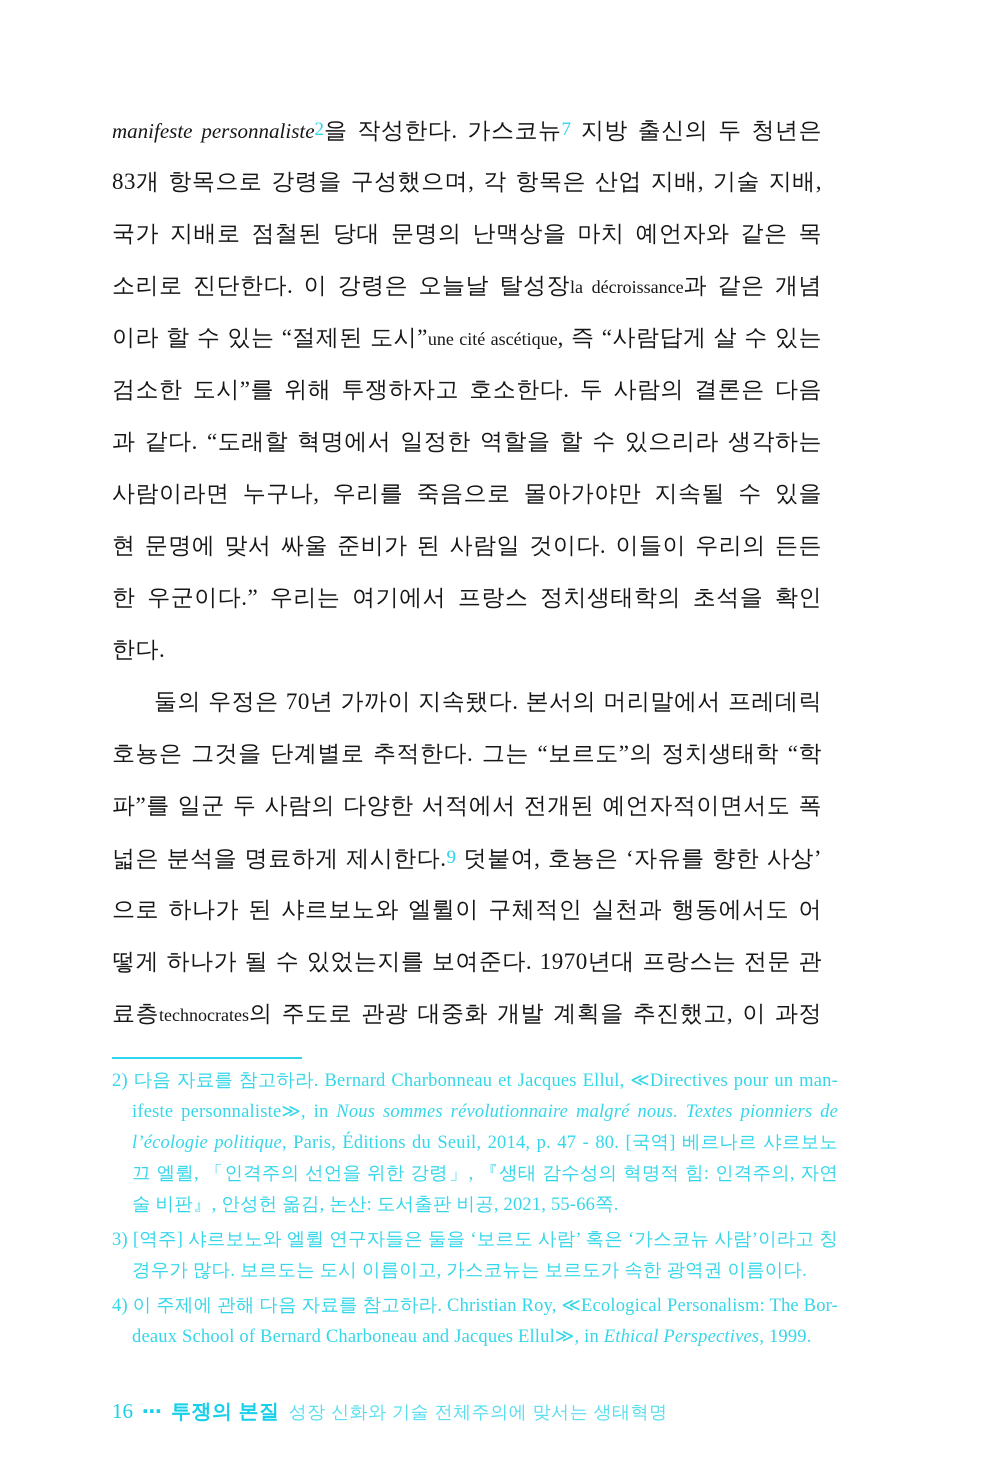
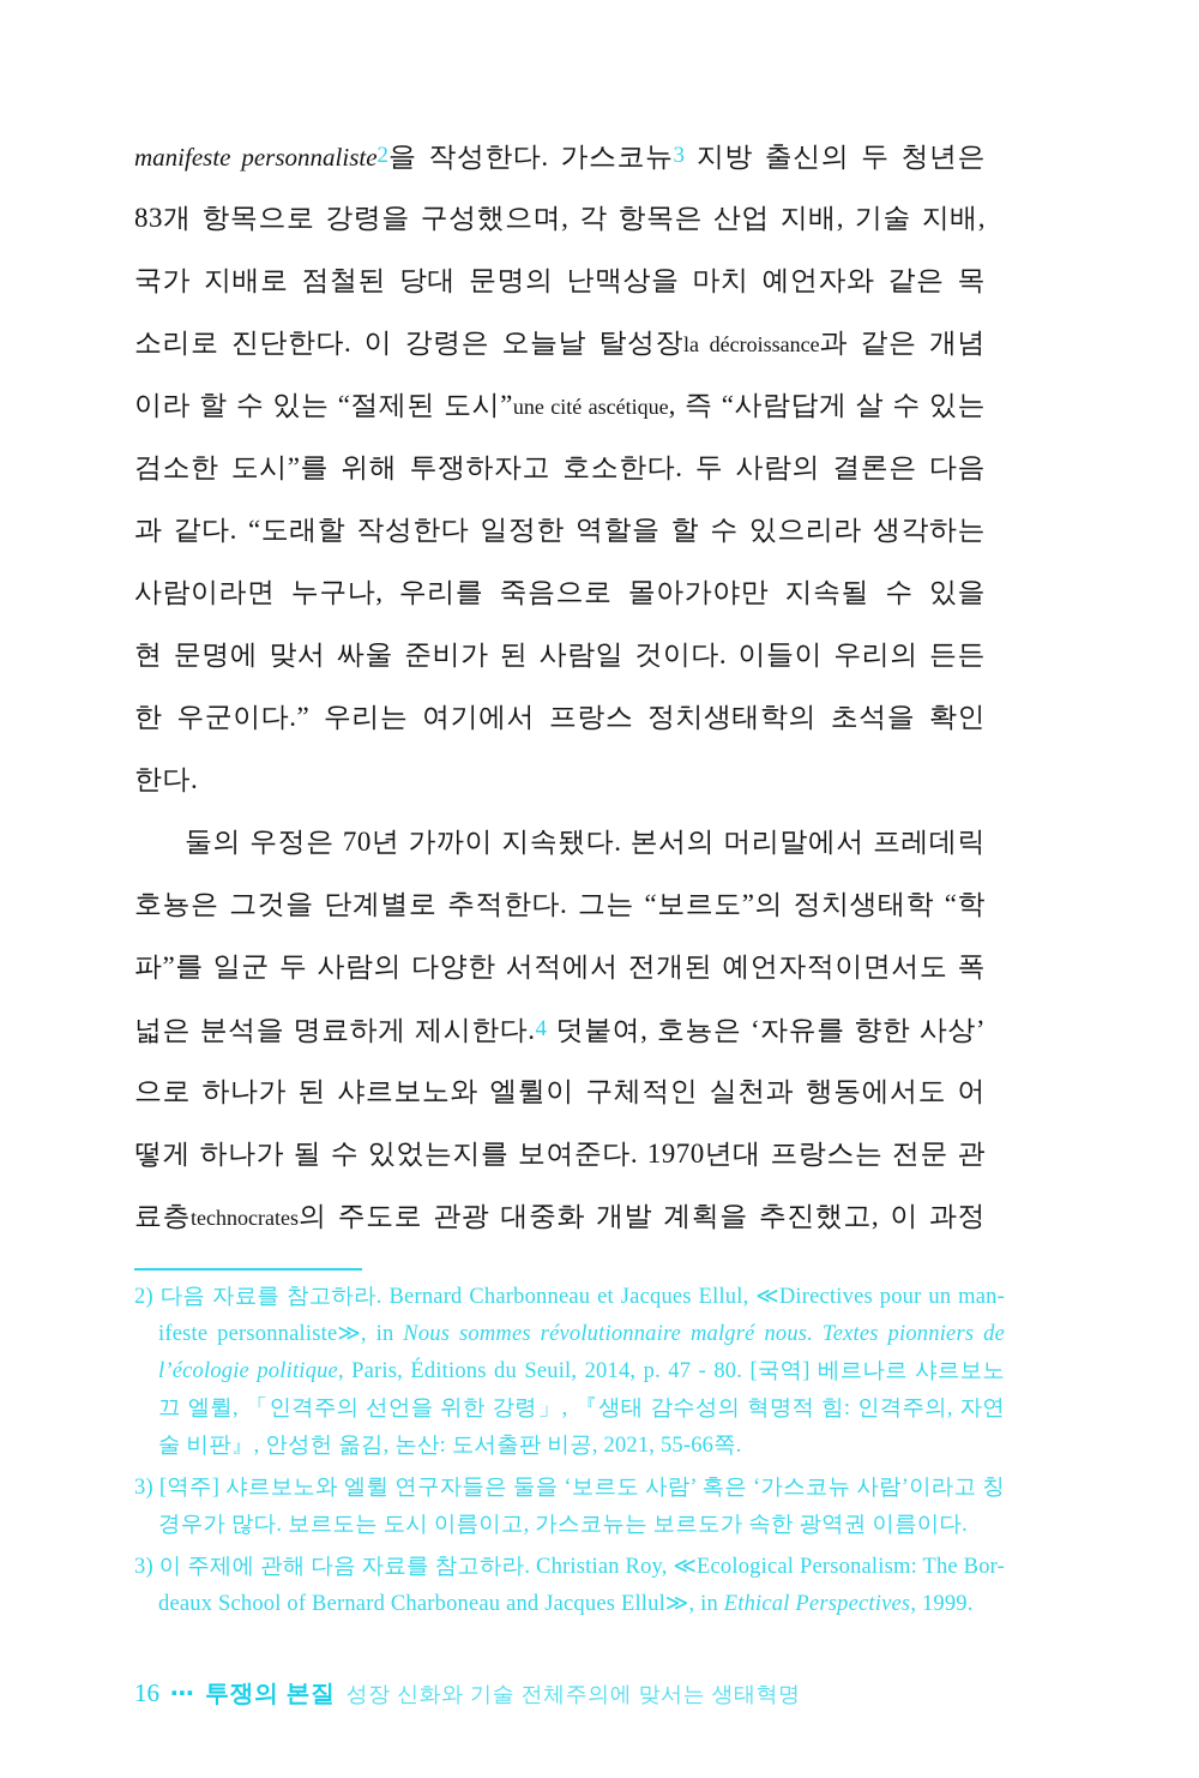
- manifeste personnaliste2을 작성한다. 가스코뉴7 지방 출신의 두 청년은
+ manifeste personnaliste2을 작성한다. 가스코뉴3 지방 출신의 두 청년은
  83개 항목으로 강령을 구성했으며, 각 항목은 산업 지배, 기술 지배,
  국가 지배로 점철된 당대 문명의 난맥상을 마치 예언자와 같은 목
  소리로 진단한다. 이 강령은 오늘날 탈성장la décroissance과 같은 개념
  이라 할 수 있는 “절제된 도시”une cité ascétique, 즉 “사람답게 살 수 있는
  검소한 도시”를 위해 투쟁하자고 호소한다. 두 사람의 결론은 다음
- 과 같다. “도래할 혁명에서 일정한 역할을 할 수 있으리라 생각하는
+ 과 같다. “도래할 작성한다 일정한 역할을 할 수 있으리라 생각하는
  사람이라면 누구나, 우리를 죽음으로 몰아가야만 지속될 수 있을
  현 문명에 맞서 싸울 준비가 된 사람일 것이다. 이들이 우리의 든든
  한 우군이다.” 우리는 여기에서 프랑스 정치생태학의 초석을 확인
  한다.
  둘의 우정은 70년 가까이 지속됐다. 본서의 머리말에서 프레데릭
  호뇽은 그것을 단계별로 추적한다. 그는 “보르도”의 정치생태학 “학
  파”를 일군 두 사람의 다양한 서적에서 전개된 예언자적이면서도 폭
- 넓은 분석을 명료하게 제시한다.9 덧붙여, 호뇽은 ‘자유를 향한 사상’
+ 넓은 분석을 명료하게 제시한다.4 덧붙여, 호뇽은 ‘자유를 향한 사상’
  으로 하나가 된 샤르보노와 엘륄이 구체적인 실천과 행동에서도 어
  떻게 하나가 될 수 있었는지를 보여준다. 1970년대 프랑스는 전문 관
  료층technocrates의 주도로 관광 대중화 개발 계획을 추진했고, 이 과정
  2) 다음 자료를 참고하라. Bernard Charbonneau et Jacques Ellul, ≪Directives pour un man-
  ifeste personnaliste≫, in Nous sommes révolutionnaire malgré nous. Textes pionniers de
  l’écologie politique, Paris, Éditions du Seuil, 2014, p. 47 - 80. [국역] 베르나르 샤르보노
  끄 엘륄, 「인격주의 선언을 위한 강령」, 『생태 감수성의 혁명적 힘: 인격주의, 자연
  술 비판』, 안성헌 옮김, 논산: 도서출판 비공, 2021, 55-66쪽.
  3) [역주] 샤르보노와 엘륄 연구자들은 둘을 ‘보르도 사람’ 혹은 ‘가스코뉴 사람’이라고 칭
  경우가 많다. 보르도는 도시 이름이고, 가스코뉴는 보르도가 속한 광역권 이름이다.
- 4) 이 주제에 관해 다음 자료를 참고하라. Christian Roy, ≪Ecological Personalism: The Bor-
+ 3) 이 주제에 관해 다음 자료를 참고하라. Christian Roy, ≪Ecological Personalism: The Bor-
  deaux School of Bernard Charboneau and Jacques Ellul≫, in Ethical Perspectives, 1999.
  16
  ⋯
  투쟁의 본질
  성장 신화와 기술 전체주의에 맞서는 생태혁명
